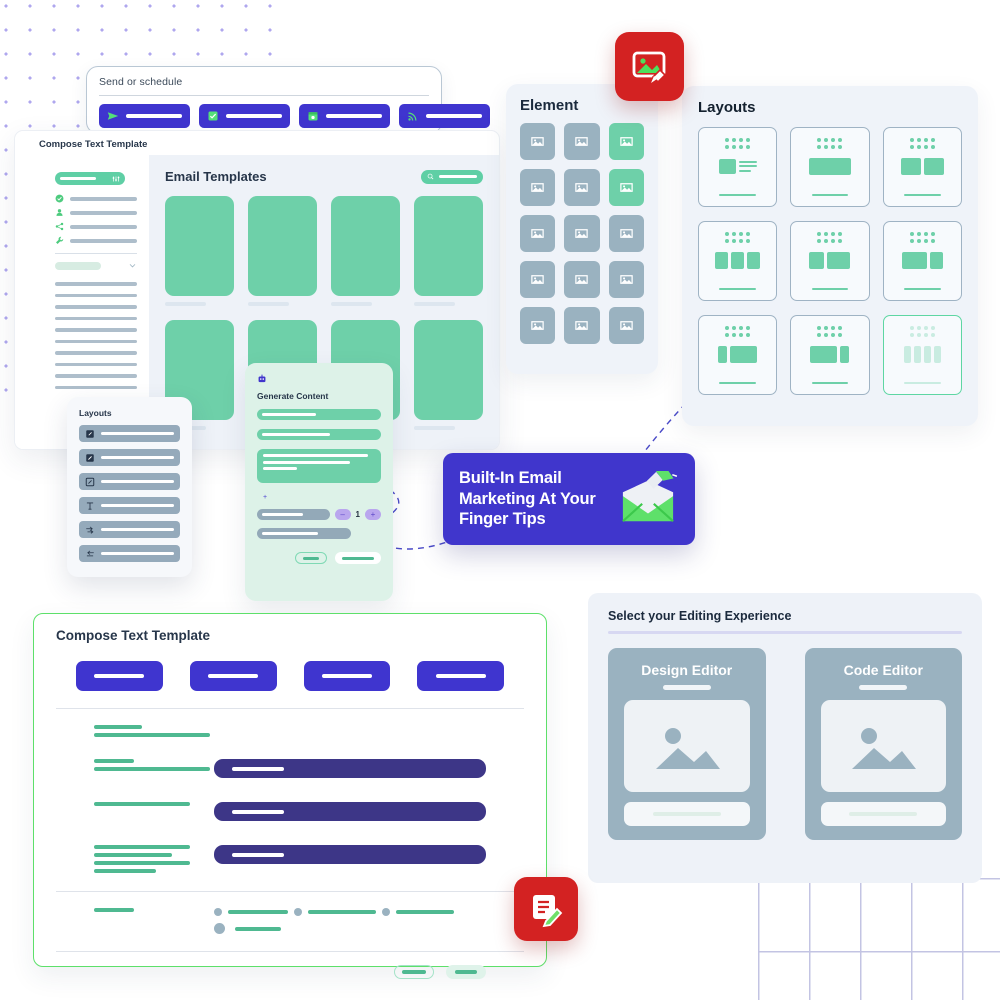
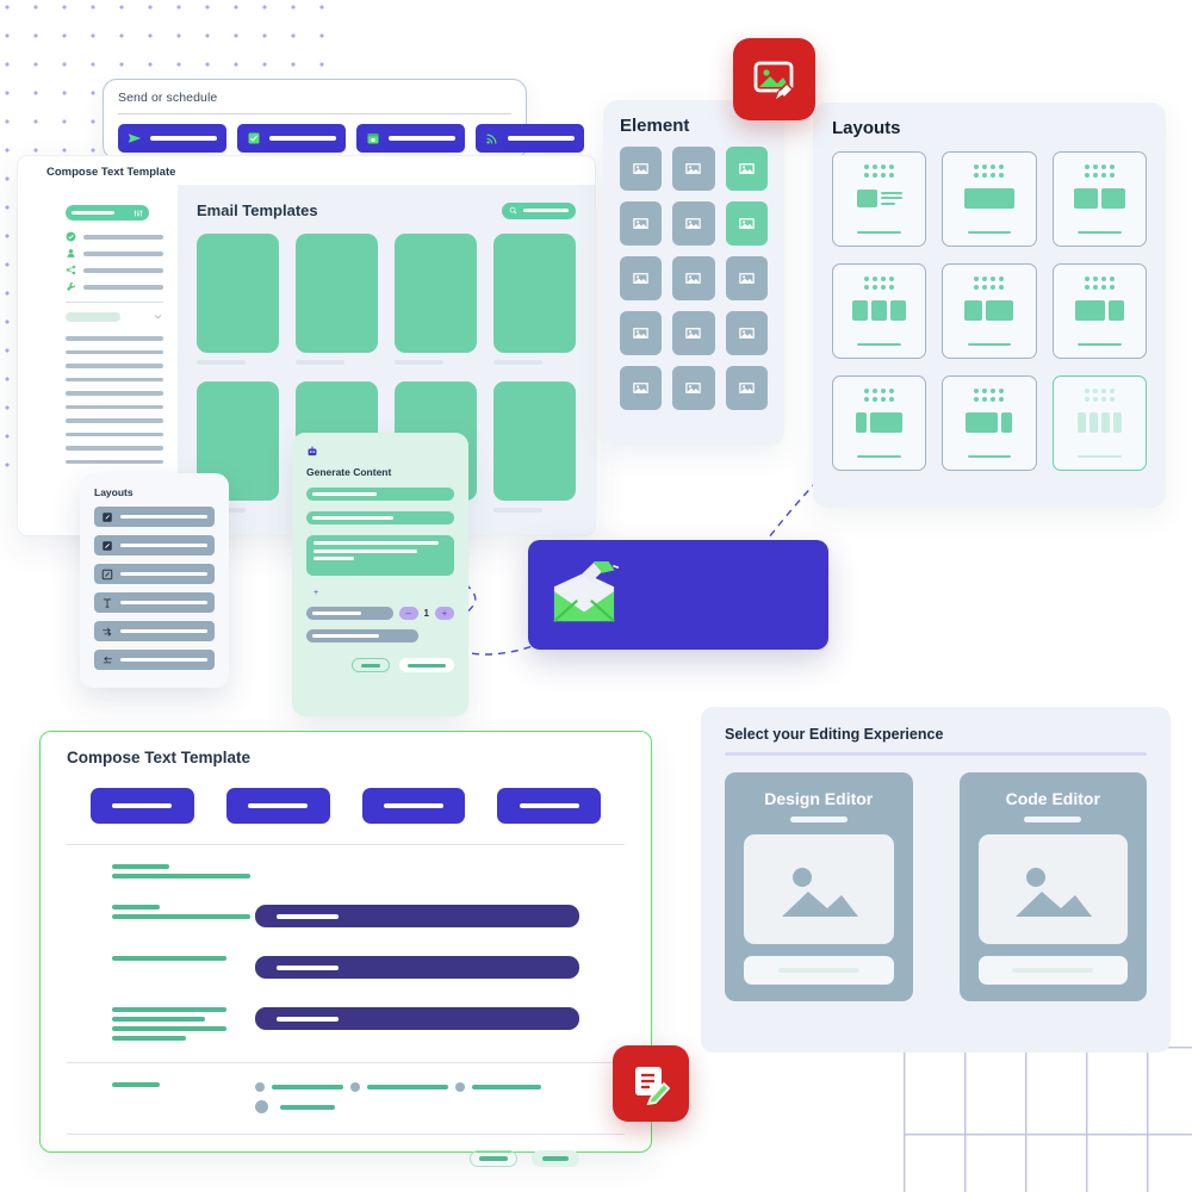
  Send or schedule
  Compose Text Template
  Email Templates
  Element
  Layouts
  Layouts
  Generate Content
  –
  1
  +
- Built-In Email Marketing At Your Finger Tips
  Compose Text Template
  Select your Editing Experience
  Design Editor
  Code Editor
